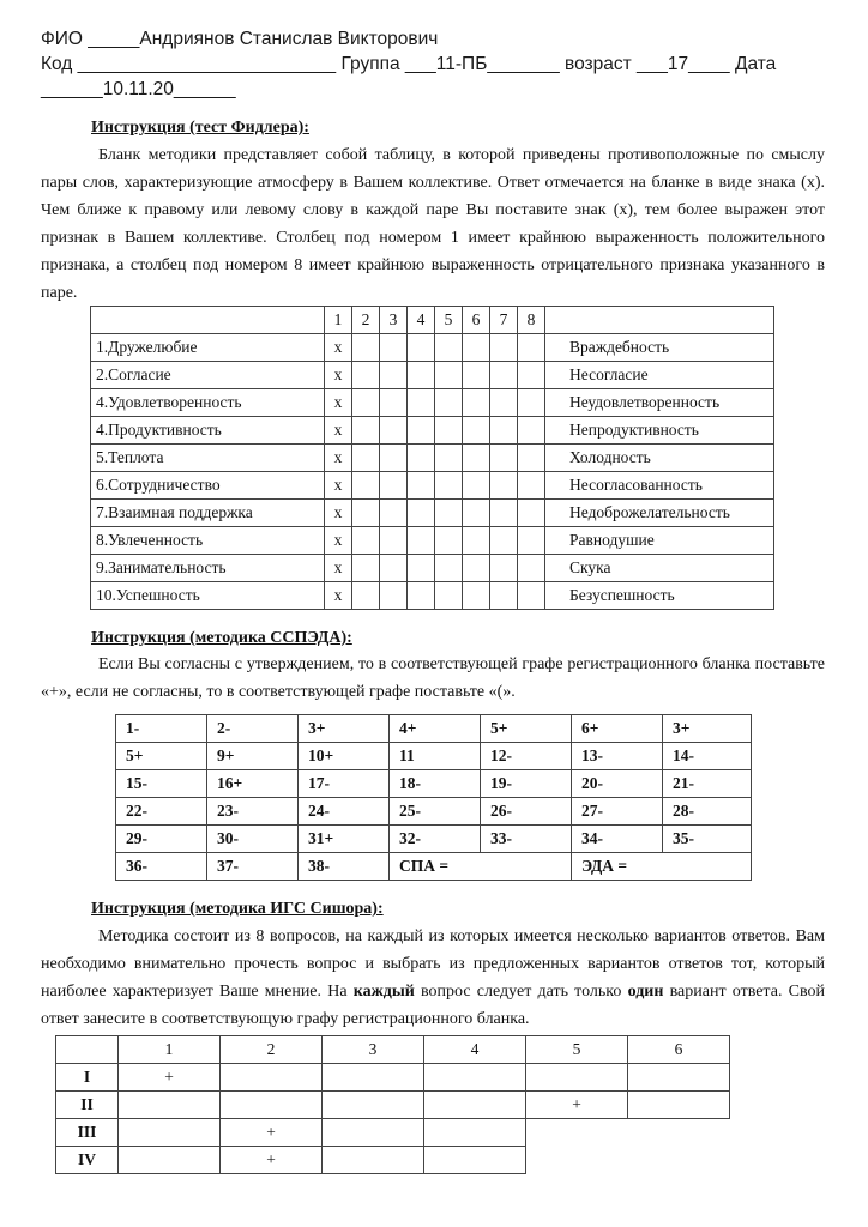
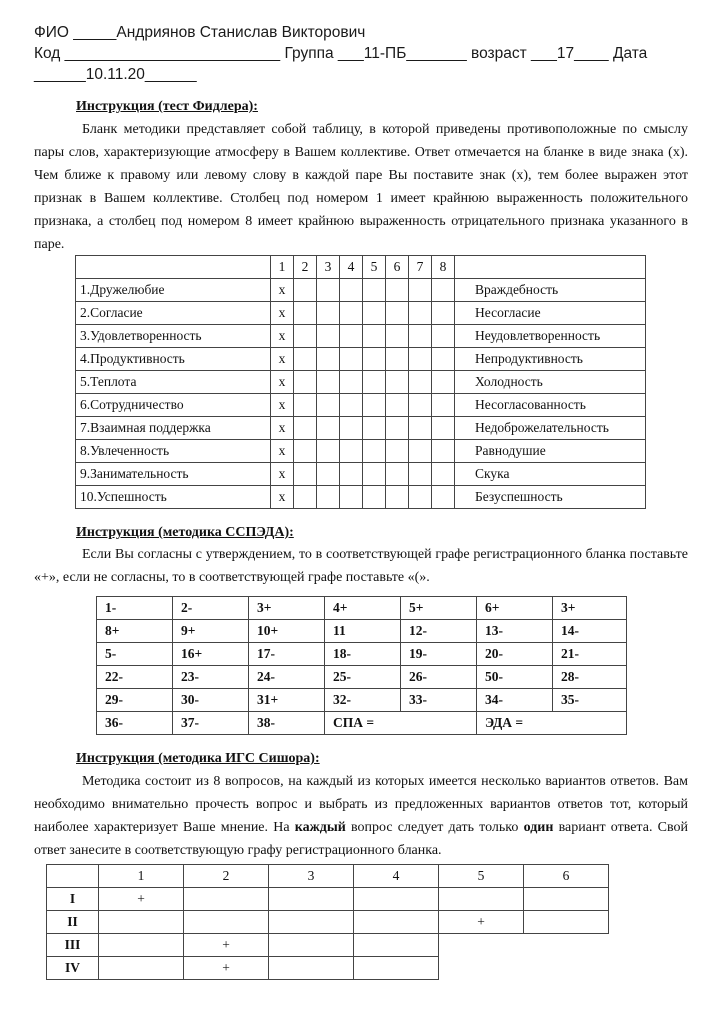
  ФИО _____Андриянов Станислав Викторович
  Код _________________________ Группа ___11-ПБ_______ возраст ___17____ Дата
  ______10.11.20______
  Инструкция (тест Фидлера):
  Бланк методики представляет собой таблицу, в которой приведены противоположные по смыслу пары слов, характеризующие атмосферу в Вашем коллективе. Ответ отмечается на бланке в виде знака (х). Чем ближе к правому или левому слову в каждой паре Вы поставите знак (х), тем более выражен этот признак в Вашем коллективе. Столбец под номером 1 имеет крайнюю выраженность положительного признака, а столбец под номером 8 имеет крайнюю выраженность отрицательного признака указанного в паре.
  	1	2	3	4	5	6	7	8
  1.Дружелюбие	х								Враждебность
  2.Согласие	х								Несогласие
- 4.Удовлетворенность	х								Неудовлетворенность
+ 3.Удовлетворенность	х								Неудовлетворенность
  4.Продуктивность	х								Непродуктивность
  5.Теплота	х								Холодность
  6.Сотрудничество	х								Несогласованность
  7.Взаимная поддержка	х								Недоброжелательность
  8.Увлеченность	х								Равнодушие
  9.Занимательность	х								Скука
  10.Успешность	х								Безуспешность
  Инструкция (методика ССПЭДА):
  Если Вы согласны с утверждением, то в соответствующей графе регистрационного бланка поставьте «+», если не согласны, то в соответствующей графе поставьте «(».
  1-	2-	3+	4+	5+	6+	3+
- 5+	9+	10+	11	12-	13-	14-
+ 8+	9+	10+	11	12-	13-	14-
- 15-	16+	17-	18-	19-	20-	21-
+ 5-	16+	17-	18-	19-	20-	21-
- 22-	23-	24-	25-	26-	27-	28-
+ 22-	23-	24-	25-	26-	50-	28-
  29-	30-	31+	32-	33-	34-	35-
  36-	37-	38-	СПА =	ЭДА =
  Инструкция (методика ИГС Сишора):
  Методика состоит из 8 вопросов, на каждый из которых имеется несколько вариантов ответов. Вам необходимо внимательно прочесть вопрос и выбрать из предложенных вариантов ответов тот, который наиболее характеризует Ваше мнение. На каждый вопрос следует дать только один вариант ответа. Свой ответ занесите в соответствующую графу регистрационного бланка.
  	1	2	3	4	5	6
  I	+
  II					+
  III		+
  IV		+
